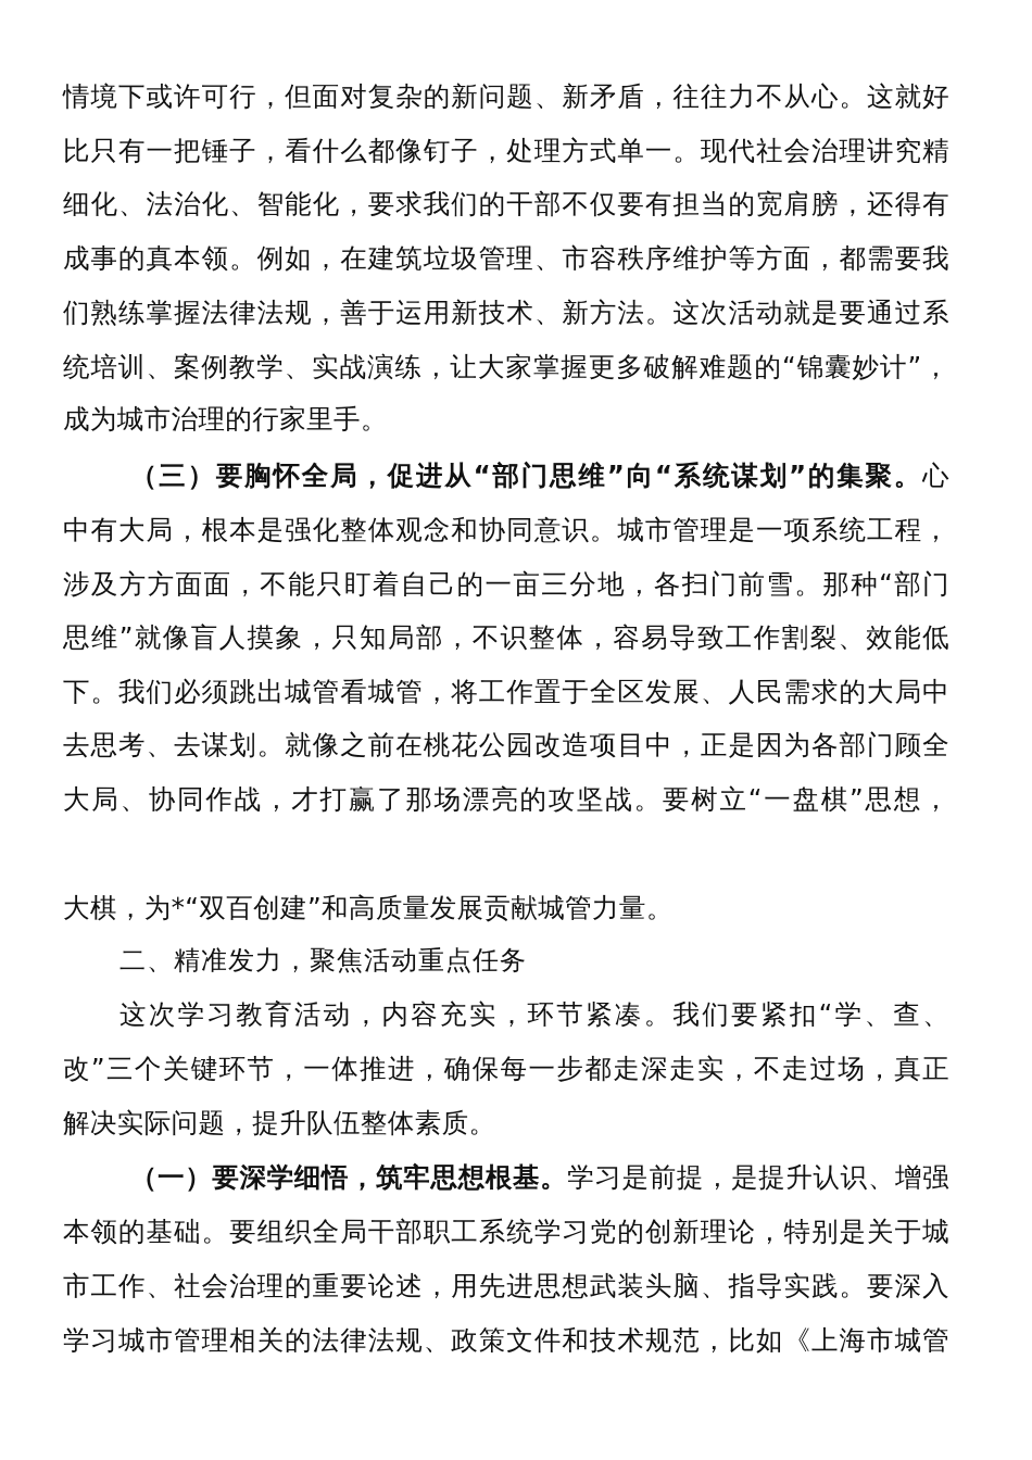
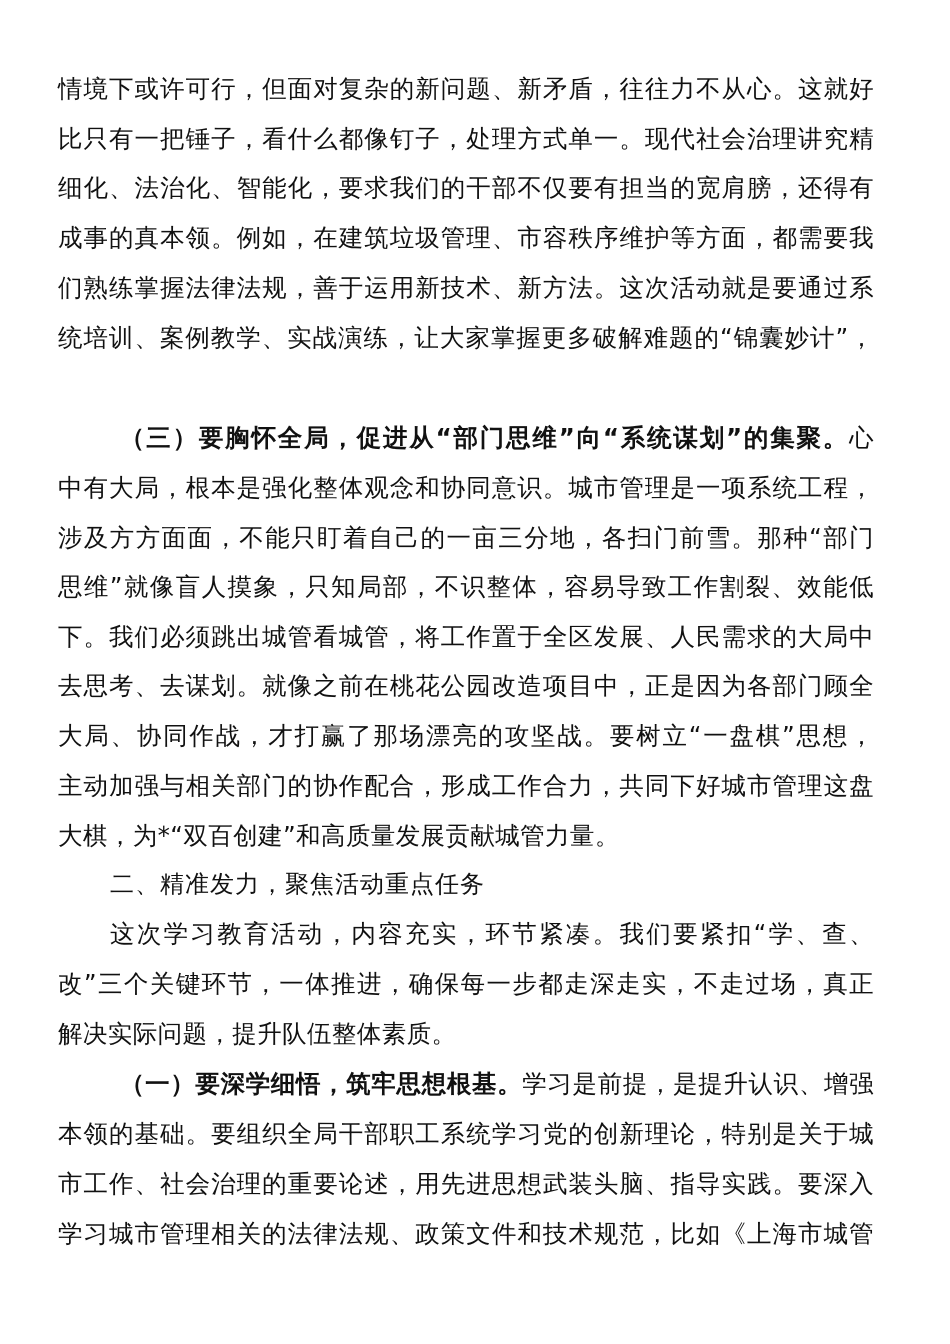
  情境下或许可行，但面对复杂的新问题、新矛盾，往往力不从心。这就好
  比只有一把锤子，看什么都像钉子，处理方式单一。现代社会治理讲究精
  细化、法治化、智能化，要求我们的干部不仅要有担当的宽肩膀，还得有
  成事的真本领。例如，在建筑垃圾管理、市容秩序维护等方面，都需要我
  们熟练掌握法律法规，善于运用新技术、新方法。这次活动就是要通过系
  统培训、案例教学、实战演练，让大家掌握更多破解难题的“锦囊妙计”，
- 成为城市治理的行家里手。
  （三）要胸怀全局，促进从“部门思维”向“系统谋划”的集聚。心
  中有大局，根本是强化整体观念和协同意识。城市管理是一项系统工程，
  涉及方方面面，不能只盯着自己的一亩三分地，各扫门前雪。那种“部门
  思维”就像盲人摸象，只知局部，不识整体，容易导致工作割裂、效能低
  下。我们必须跳出城管看城管，将工作置于全区发展、人民需求的大局中
  去思考、去谋划。就像之前在桃花公园改造项目中，正是因为各部门顾全
  大局、协同作战，才打赢了那场漂亮的攻坚战。要树立“一盘棋”思想，
+ 主动加强与相关部门的协作配合，形成工作合力，共同下好城市管理这盘
  大棋，为*“双百创建”和高质量发展贡献城管力量。
  二、精准发力，聚焦活动重点任务
  这次学习教育活动，内容充实，环节紧凑。我们要紧扣“学、查、
  改”三个关键环节，一体推进，确保每一步都走深走实，不走过场，真正
  解决实际问题，提升队伍整体素质。
  （一）要深学细悟，筑牢思想根基。学习是前提，是提升认识、增强
  本领的基础。要组织全局干部职工系统学习党的创新理论，特别是关于城
  市工作、社会治理的重要论述，用先进思想武装头脑、指导实践。要深入
  学习城市管理相关的法律法规、政策文件和技术规范，比如《上海市城管
